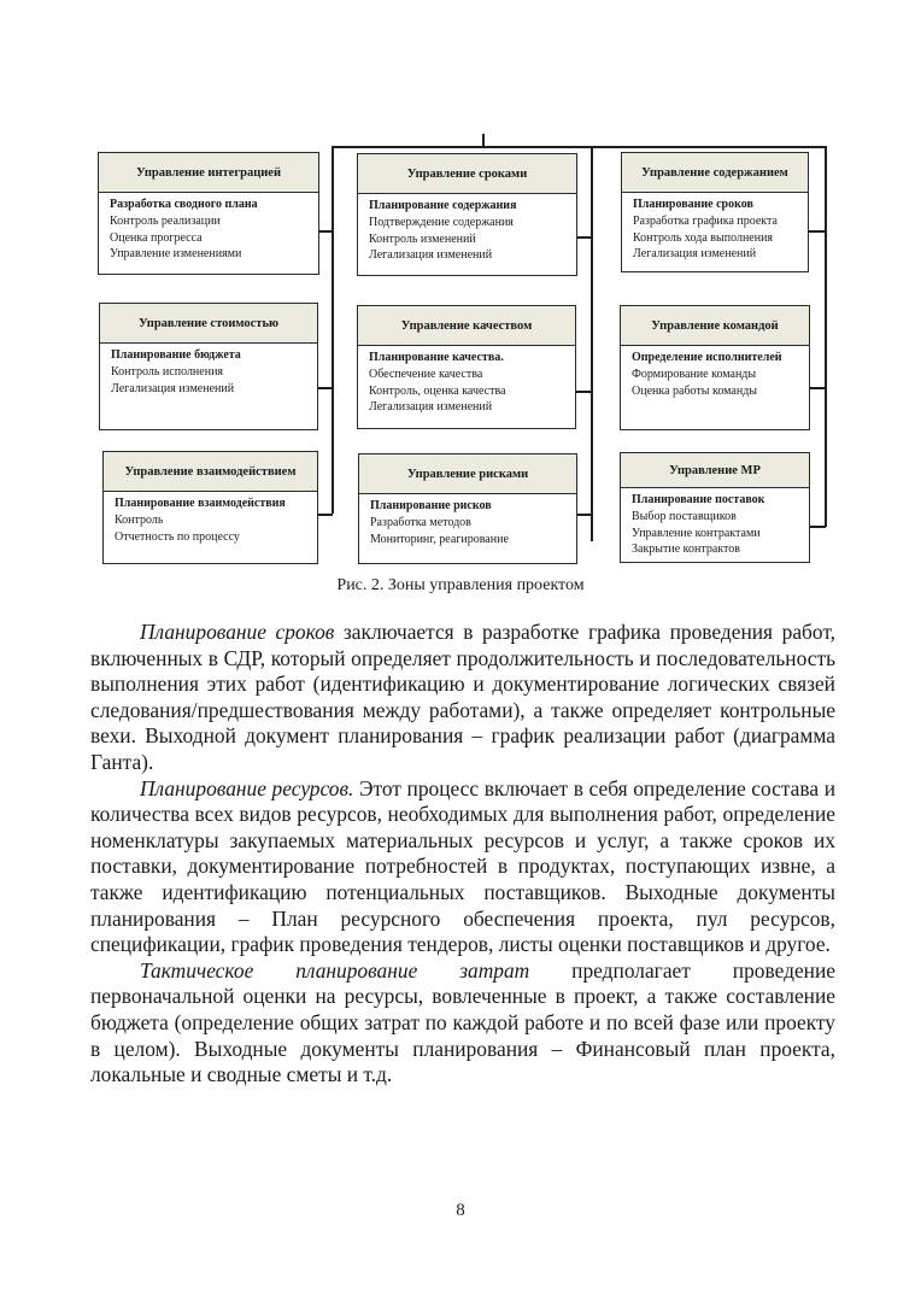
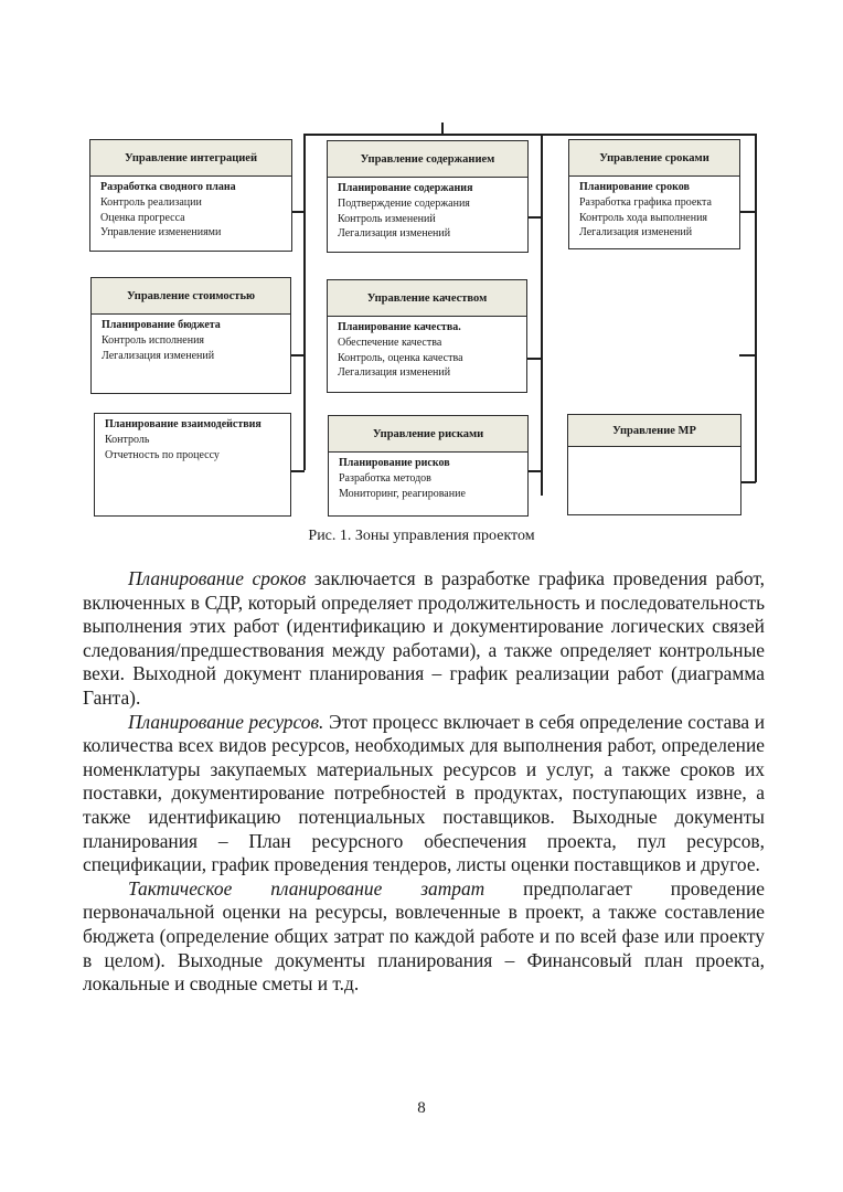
  Управление интеграцией
  Разработка сводного плана
  Контроль реализации
  Оценка прогресса
  Управление изменениями
- Управление сроками
+ Управление содержанием
  Планирование содержания
  Подтверждение содержания
  Контроль изменений
  Легализация изменений
- Управление содержанием
+ Управление сроками
  Планирование сроков
  Разработка графика проекта
  Контроль хода выполнения
  Легализация изменений
  Управление стоимостью
  Планирование бюджета
  Контроль исполнения
  Легализация изменений
  Управление качеством
  Планирование качества.
  Обеспечение качества
  Контроль, оценка качества
  Легализация изменений
- Управление командой
- Определение исполнителей
- Формирование команды
- Оценка работы команды
- Управление взаимодействием
  Планирование взаимодействия
  Контроль
  Отчетность по процессу
  Управление рисками
  Планирование рисков
  Разработка методов
  Мониторинг, реагирование
  Управление МР
- Планирование поставок
- Выбор поставщиков
- Управление контрактами
- Закрытие контрактов
- Рис. 2. Зоны управления проектом
+ Рис. 1. Зоны управления проектом
  Планирование сроков заключается в разработке графика проведения работ, включенных в СДР, который определяет продолжительность и последовательность выполнения этих работ (идентификацию и документирование логических связей следования/предшествования между работами), а также определяет контрольные вехи. Выходной документ планирования – график реализации работ (диаграмма Ганта).
  Планирование ресурсов. Этот процесс включает в себя определение состава и количества всех видов ресурсов, необходимых для выполнения работ, определение номенклатуры закупаемых материальных ресурсов и услуг, а также сроков их поставки, документирование потребностей в продуктах, поступающих извне, а также идентификацию потенциальных поставщиков. Выходные документы планирования – План ресурсного обеспечения проекта, пул ресурсов, спецификации, график проведения тендеров, листы оценки поставщиков и другое.
  Тактическое планирование затрат предполагает проведение первоначальной оценки на ресурсы, вовлеченные в проект, а также составление бюджета (определение общих затрат по каждой работе и по всей фазе или проекту в целом). Выходные документы планирования – Финансовый план проекта, локальные и сводные сметы и т.д.
  8
